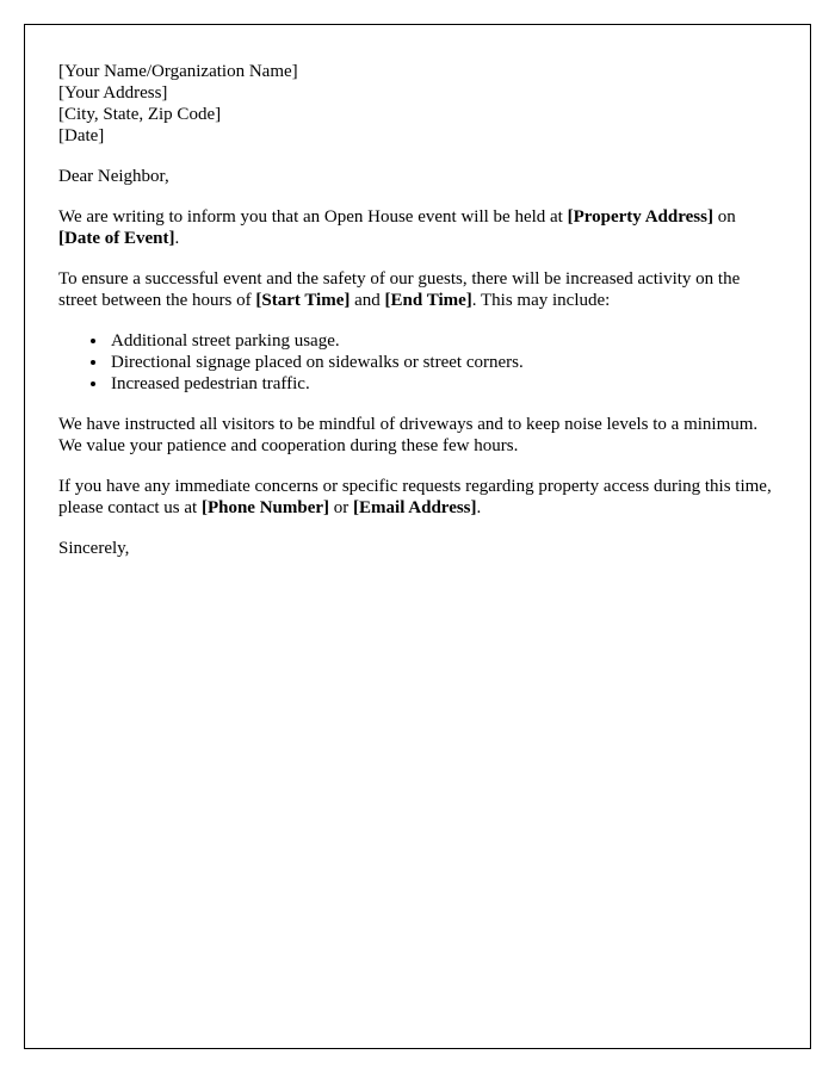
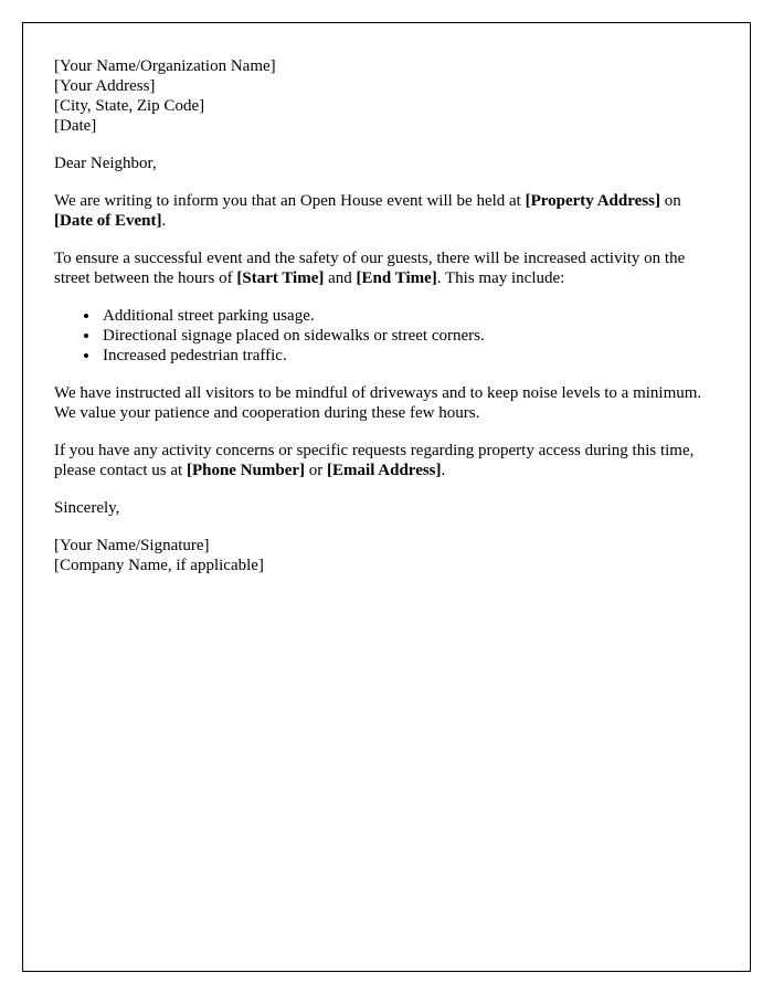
  [Your Name/Organization Name]
  [Your Address]
  [City, State, Zip Code]
  [Date]
  Dear Neighbor,
  We are writing to inform you that an Open House event will be held at [Property Address] on [Date of Event].
  To ensure a successful event and the safety of our guests, there will be increased activity on the street between the hours of [Start Time] and [End Time]. This may include:
  Additional street parking usage.
  Directional signage placed on sidewalks or street corners.
  Increased pedestrian traffic.
  We have instructed all visitors to be mindful of driveways and to keep noise levels to a minimum. We value your patience and cooperation during these few hours.
- If you have any immediate concerns or specific requests regarding property access during this time, please contact us at [Phone Number] or [Email Address].
+ If you have any activity concerns or specific requests regarding property access during this time, please contact us at [Phone Number] or [Email Address].
  Sincerely,
+ [Your Name/Signature]
+ [Company Name, if applicable]
